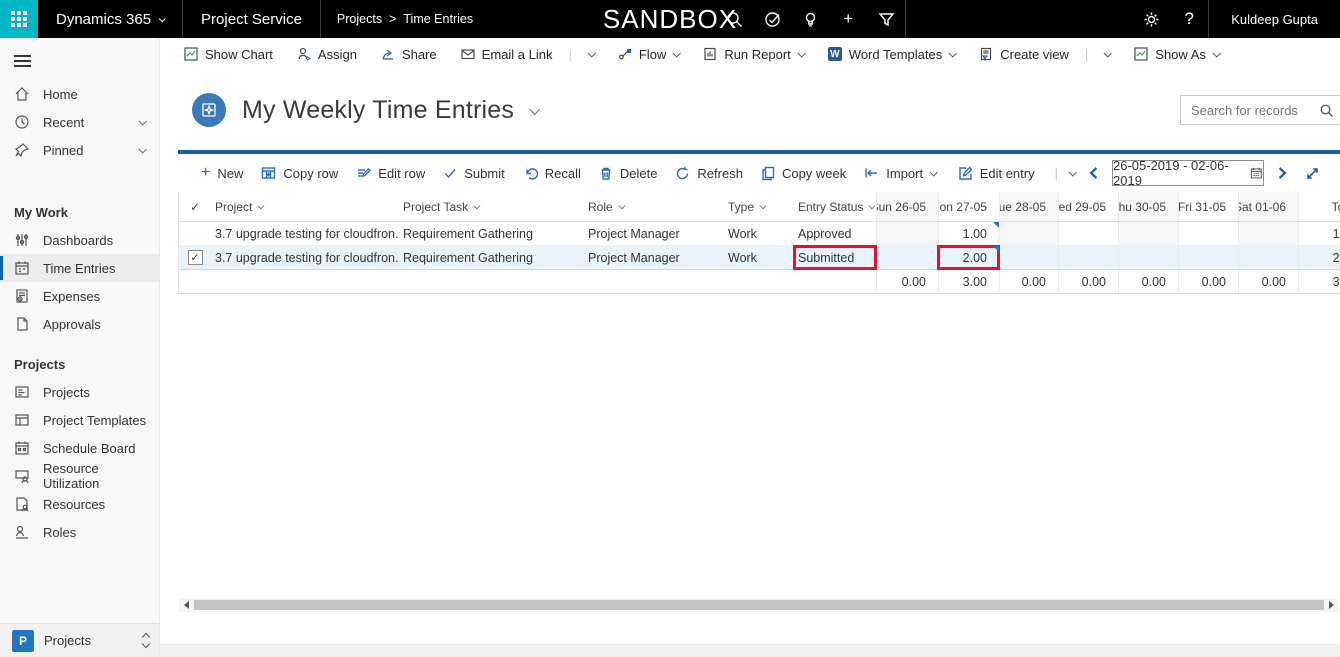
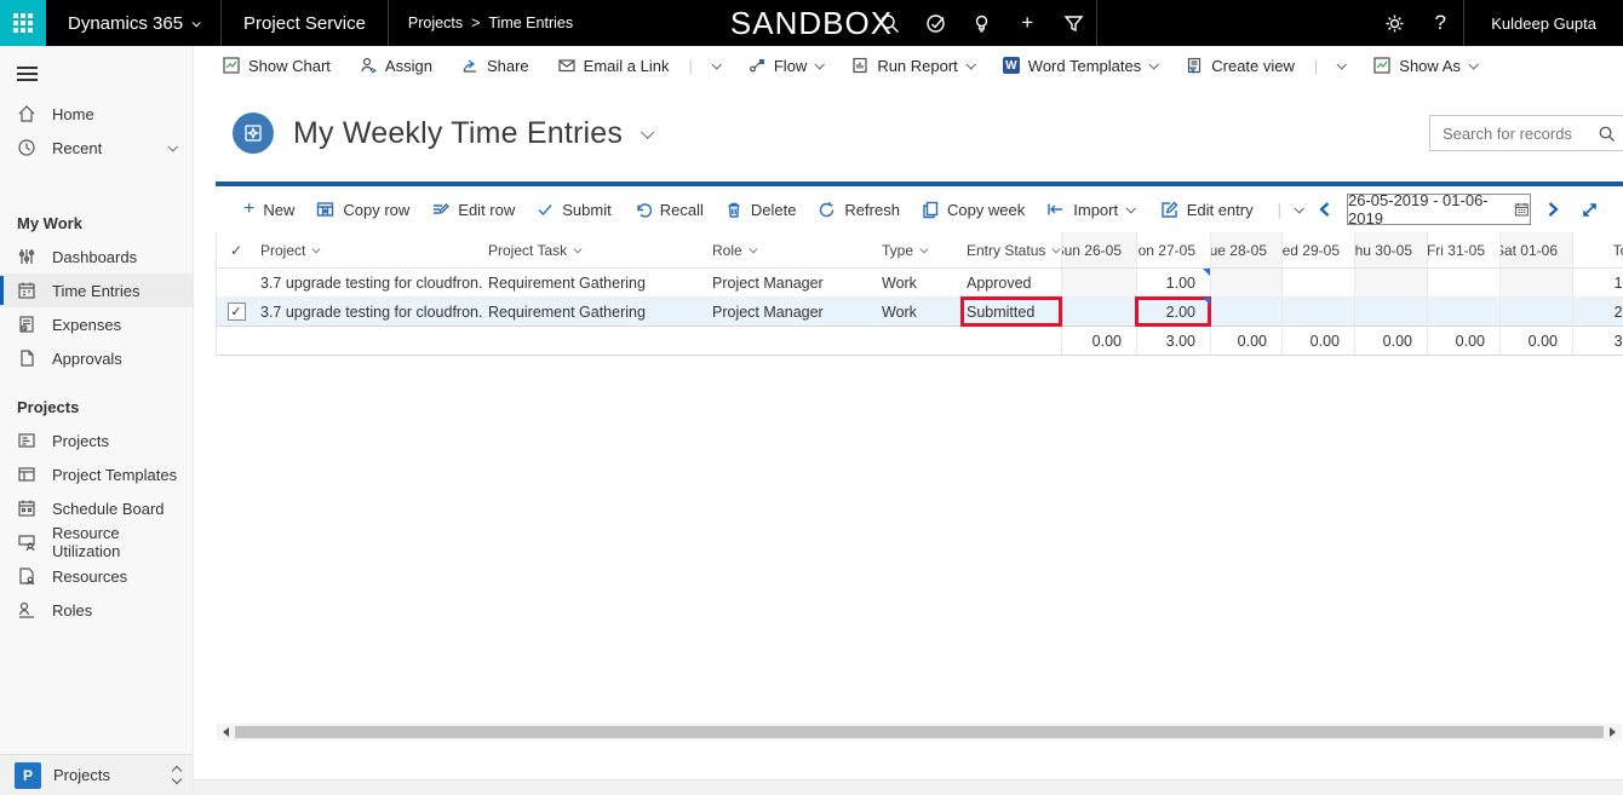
  Dynamics 365
  Project Service
  Projects
  >
  Time Entries
  SANDBOX
  +
  ?
  Kuldeep Gupta
  Home
  Recent
- Pinned
  My Work
  Dashboards
  Time Entries
  Expenses
  Approvals
  Projects
  Projects
  Project Templates
  Schedule Board
  Resource Utilization
  Resources
  Roles
  P
  Projects
  Show Chart
  Assign
  Share
  Email a Link
  |
  Flow
  Run Report
  W
  Word Templates
  Create view
  |
  Show As
  My Weekly Time Entries
  Search for records
  +
  New
  Copy row
  Edit row
  Submit
  Recall
  Delete
  Refresh
  Copy week
  Import
  Edit entry
  |
- 26-05-2019 - 02-06-2019
+ 26-05-2019 - 01-06-2019
  ✓
  Project
  Project Task
  Role
  Type
  Entry Status
  un 26-05
  on 27-05
  ue 28-05
  ed 29-05
  hu 30-05
  Fri 31-05
  Sat 01-06
  3.7 upgrade testing for cloudfron.
  Requirement Gathering
  Project Manager
  Work
  Approved
  1.00
  ✓
  3.7 upgrade testing for cloudfron.
  Requirement Gathering
  Project Manager
  Work
  Submitted
  2.00
  0.00
  3.00
  0.00
  0.00
  0.00
  0.00
  0.00
